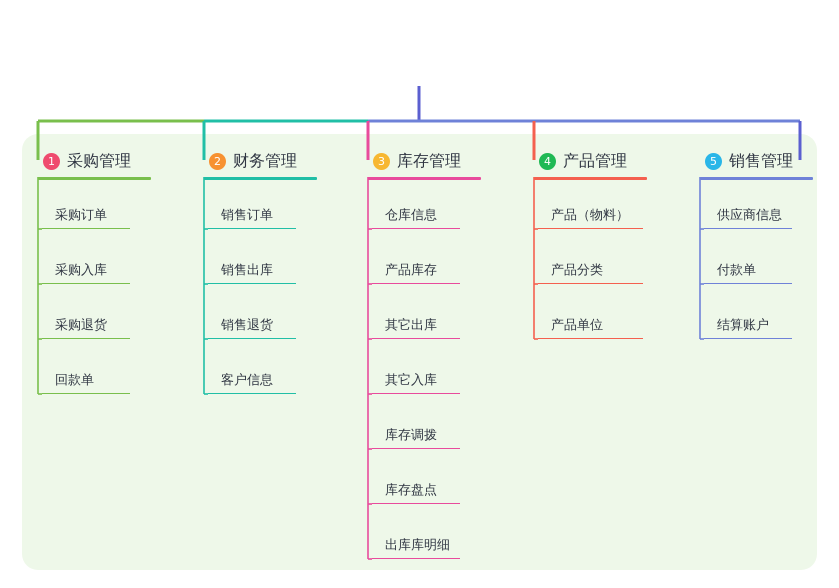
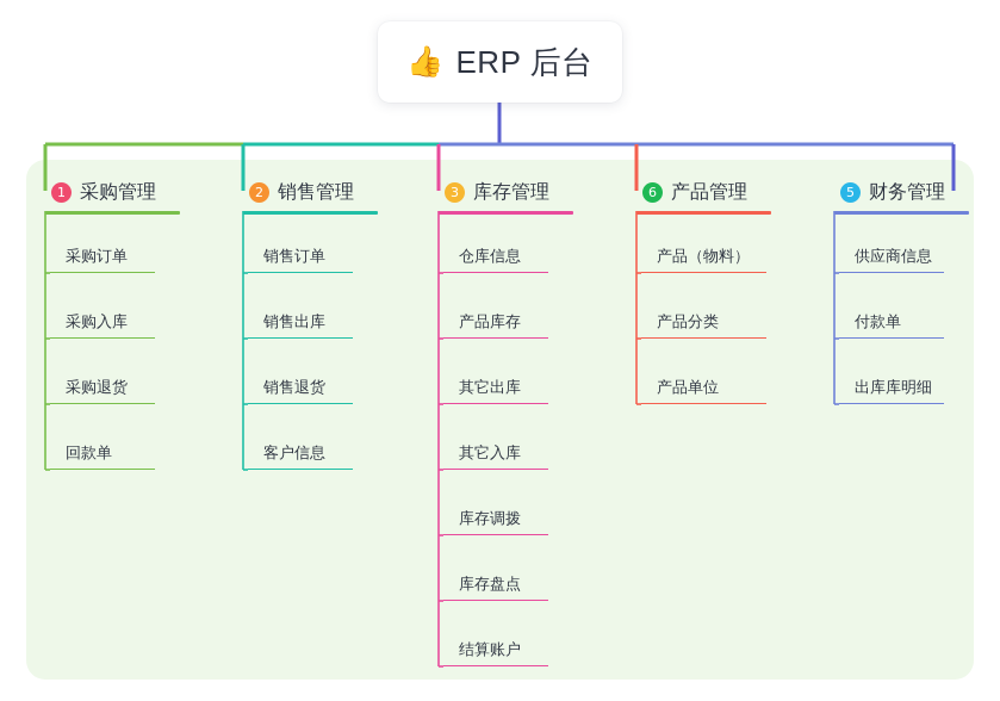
+ 👍
+ ERP 后台
  1
  采购管理
  2
- 财务管理
+ 销售管理
  3
  库存管理
- 4
+ 6
  产品管理
  5
- 销售管理
+ 财务管理
  采购订单
  采购入库
  采购退货
  回款单
  销售订单
  销售出库
  销售退货
  客户信息
  仓库信息
  产品库存
  其它出库
  其它入库
  库存调拨
  库存盘点
- 出库库明细
+ 结算账户
  产品（物料）
  产品分类
  产品单位
  供应商信息
  付款单
- 结算账户
+ 出库库明细
